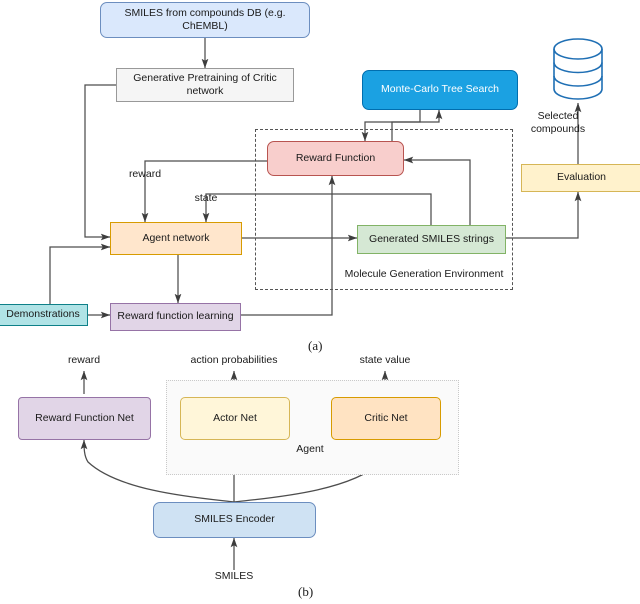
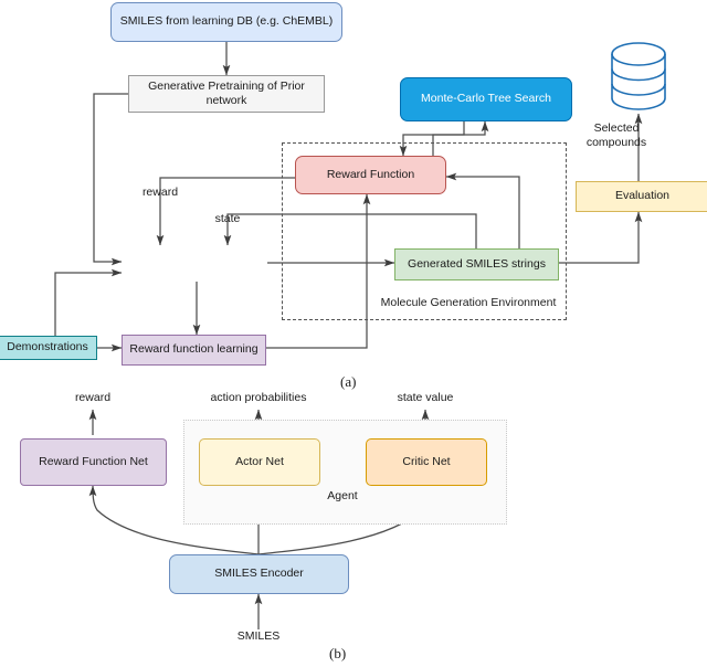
  Molecule Generation Environment
- SMILES from compounds DB (e.g. ChEMBL)
+ SMILES from learning DB (e.g. ChEMBL)
- Generative Pretraining of Critic network
+ Generative Pretraining of Prior network
  Monte-Carlo Tree Search
  Reward Function
- Agent network
  Generated SMILES strings
  Reward function learning
  Demonstrations
  Evaluation
  reward
  state
  Selected compounds
  (a)
  Agent
  Reward Function Net
  Actor Net
  Critic Net
  SMILES Encoder
  reward
  action probabilities
  state value
  SMILES
  (b)
